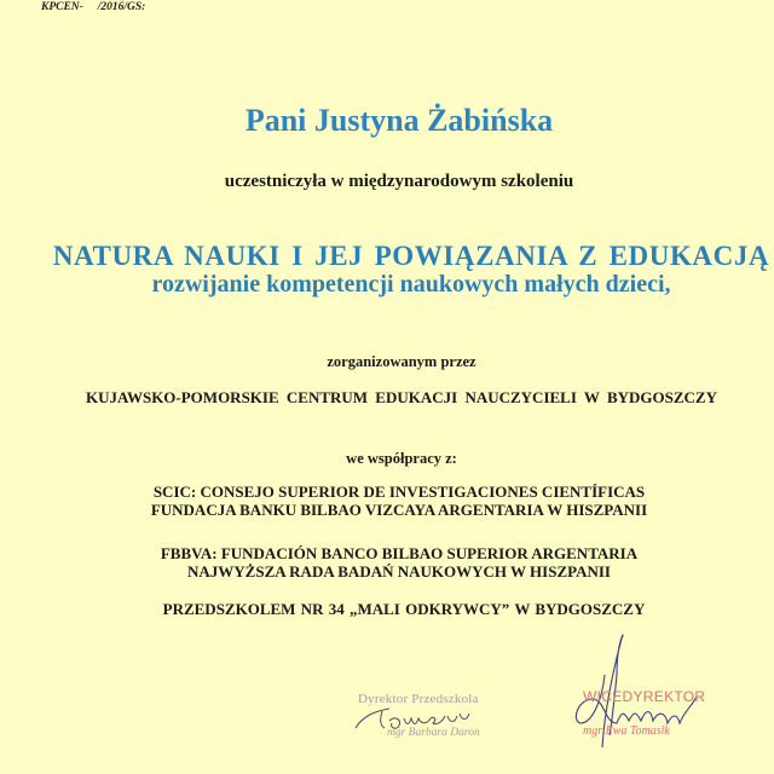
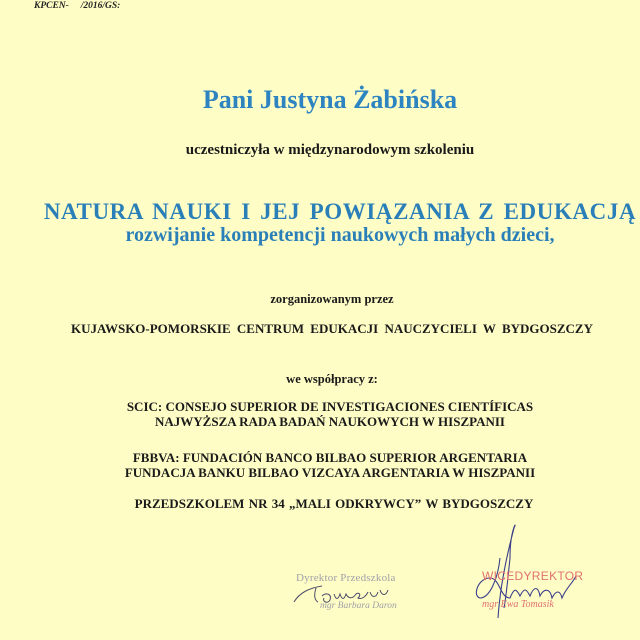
  KPCEN- /2016/GS:
  Pani Justyna Żabińska
  uczestniczyła w międzynarodowym szkoleniu
  NATURA NAUKI I JEJ POWIĄZANIA Z EDUKACJĄ
  rozwijanie kompetencji naukowych małych dzieci,
  zorganizowanym przez
  KUJAWSKO-POMORSKIE CENTRUM EDUKACJI NAUCZYCIELI W BYDGOSZCZY
  we współpracy z:
  SCIC: CONSEJO SUPERIOR DE INVESTIGACIONES CIENTÍFICAS
- FUNDACJA BANKU BILBAO VIZCAYA ARGENTARIA W HISZPANII
+ NAJWYŻSZA RADA BADAŃ NAUKOWYCH W HISZPANII
  FBBVA: FUNDACIÓN BANCO BILBAO SUPERIOR ARGENTARIA
- NAJWYŻSZA RADA BADAŃ NAUKOWYCH W HISZPANII
+ FUNDACJA BANKU BILBAO VIZCAYA ARGENTARIA W HISZPANII
  PRZEDSZKOLEM NR 34 „MALI ODKRYWCY” W BYDGOSZCZY
  Dyrektor Przedszkola
  mgr Barbara Daron
  WICEDYREKTOR
  mgr Ewa Tomasik
